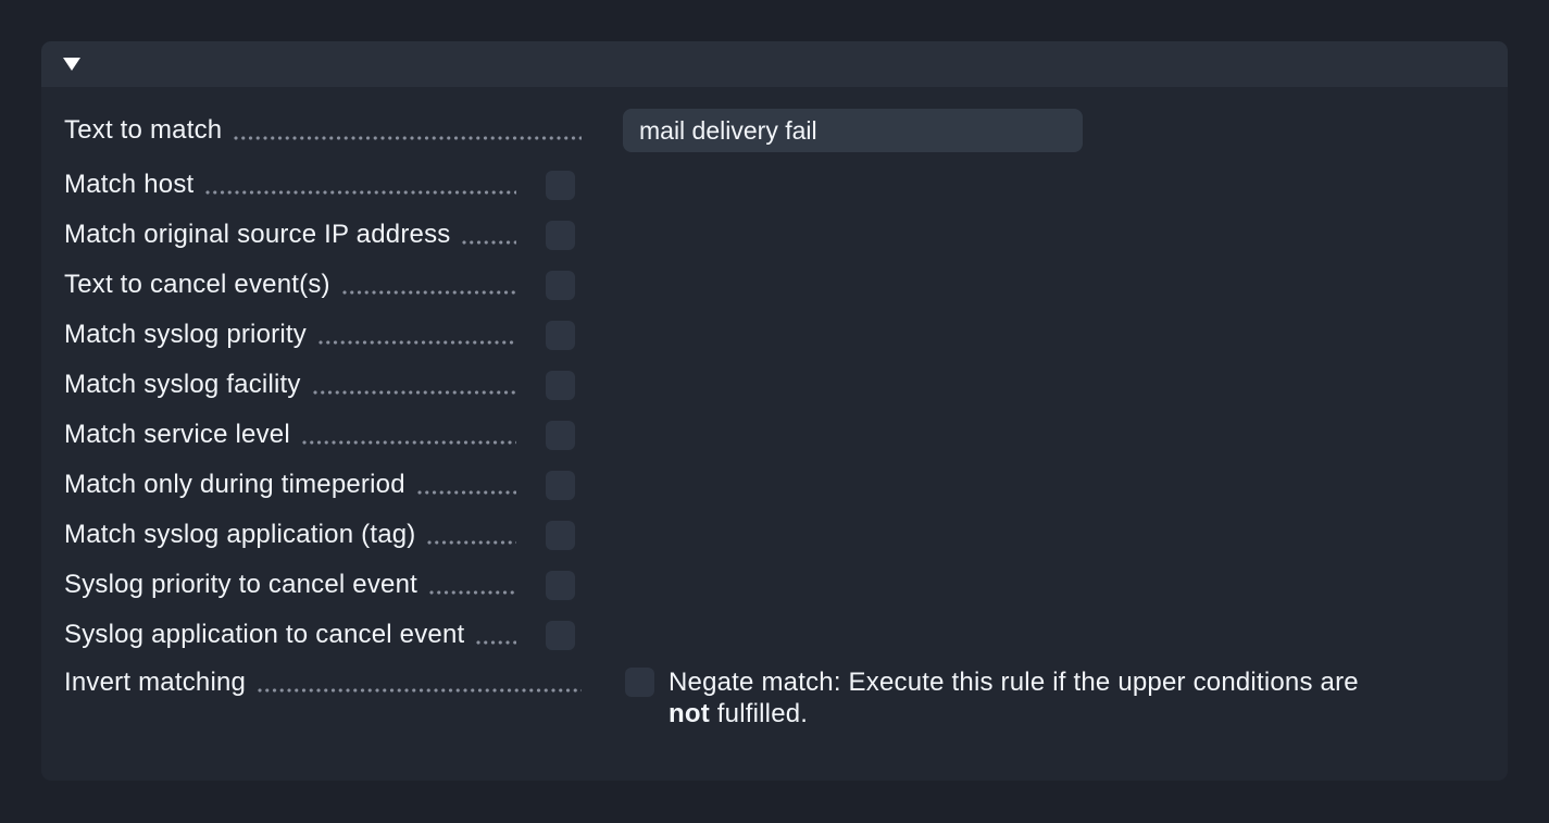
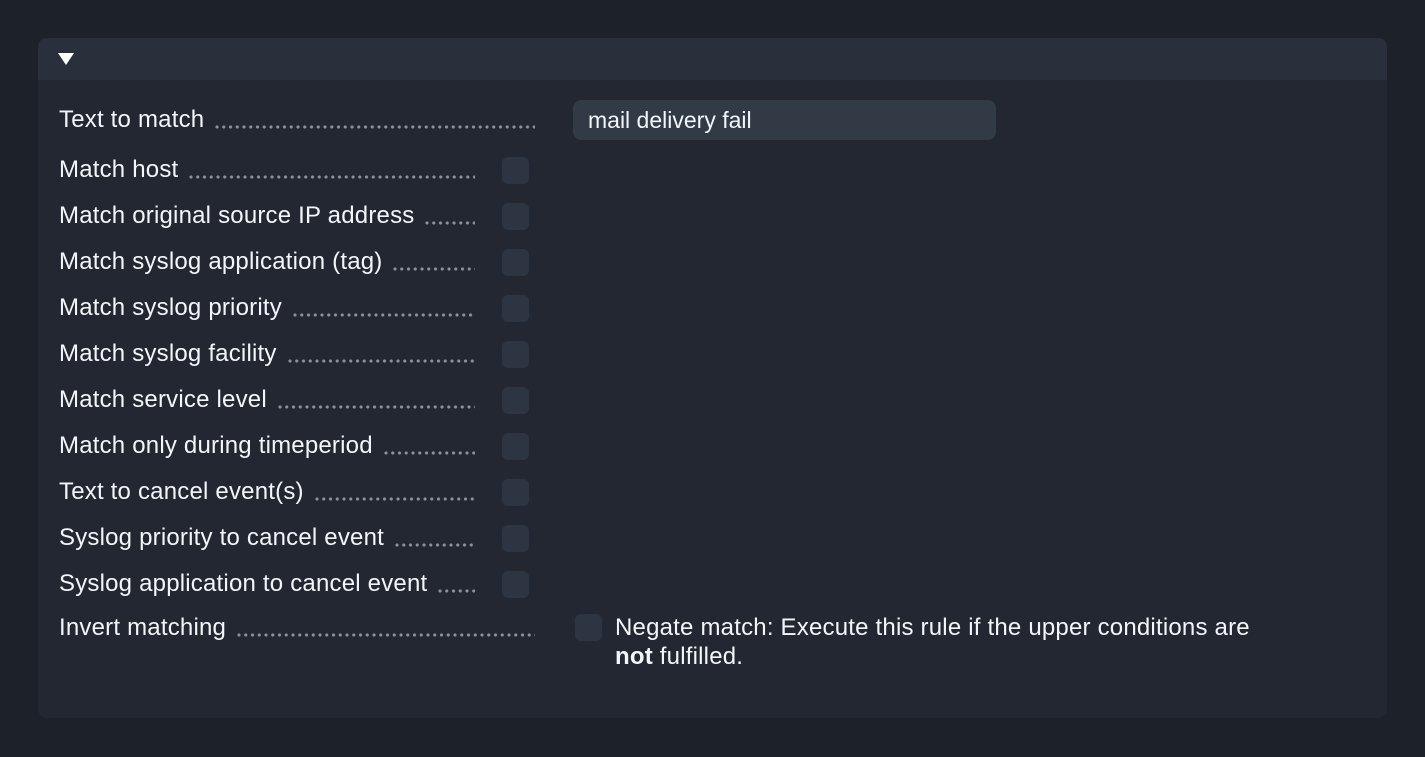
  Text to match
  mail delivery fail
  Match host
  Match original source IP address
- Text to cancel event(s)
+ Match syslog application (tag)
  Match syslog priority
  Match syslog facility
  Match service level
  Match only during timeperiod
- Match syslog application (tag)
+ Text to cancel event(s)
  Syslog priority to cancel event
  Syslog application to cancel event
  Invert matching
  Negate match: Execute this rule if the upper conditions are not fulfilled.
